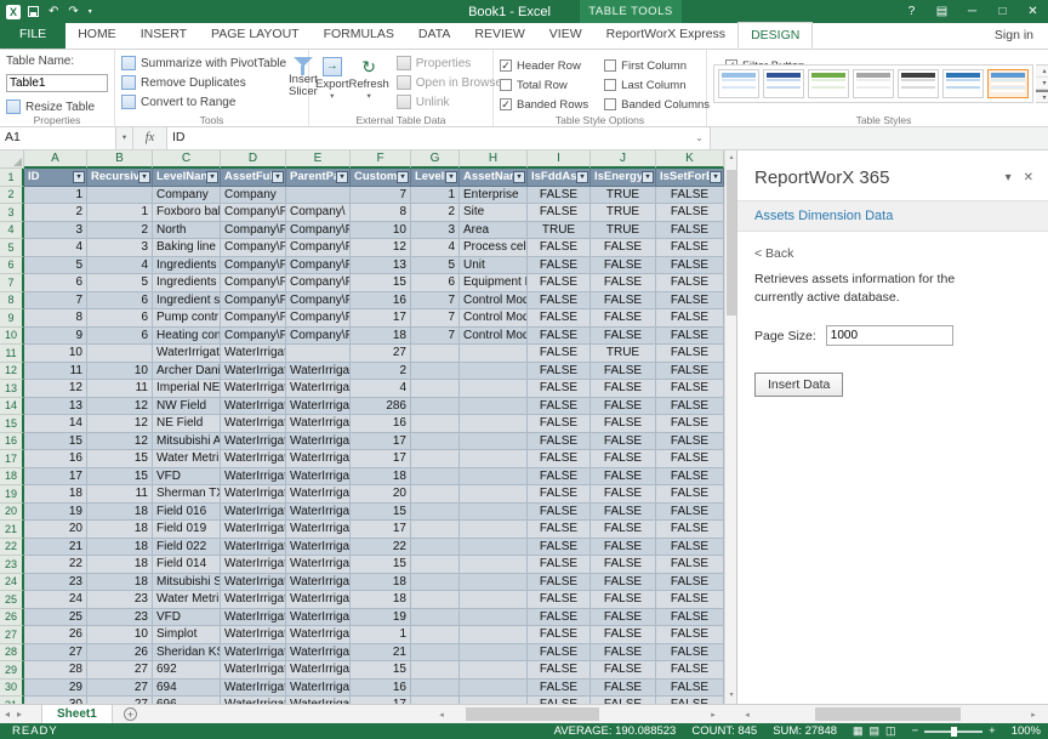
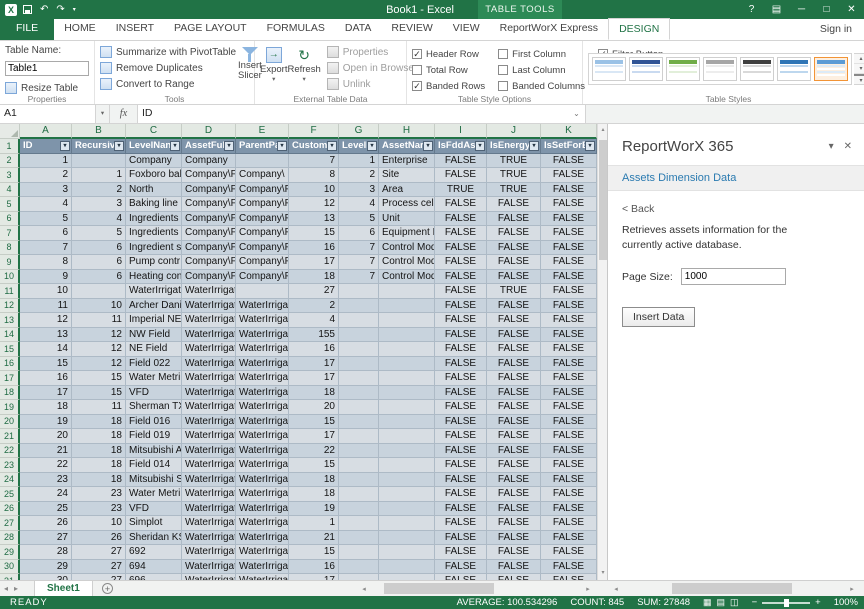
  X
  ↶
  ↷
  Book1 - Excel
  TABLE TOOLS
  ?
  ▤
  ─
  □
  ✕
  FILE
  HOME
  INSERT
  PAGE LAYOUT
  FORMULAS
  DATA
  REVIEW
  VIEW
  ReportWorX Express
  DESIGN
  Sign in
  Table Name:
  Table1
  Resize Table
  Properties
  Summarize with PivotTable
  Remove Duplicates
  Convert to Range
  Insert Slicer
  Tools
  →
  Export
  ↻
  Refresh
  Properties
  Open in Brows
  Unlink
  External Table Data
  ✓
  Header Row
  Total Row
  ✓
  Banded Rows
  First Column
  Last Column
  Banded Columns
  Table Style Options
  Table Styles
  A1
  fx
  ID
  ⌄
  A
  B
  C
  D
  E
  F
  G
  H
  I
  J
  K
  1
  ID
  Recursiv
  LevelNan
  AssetFu
  ParentP
  Custom
  Level
  AssetNar
  IsFddAs
  IsEnergy
  IsSetFor
  2
  1
  Company
  Company
  7
  1
  Enterprise
  FALSE
  TRUE
  FALSE
  3
  2
  1
  Foxboro ba
  Company\F
  Company\
  8
  2
  Site
  FALSE
  TRUE
  FALSE
  4
  3
  2
  North
  Company\F
  Company\F
  10
  3
  Area
  TRUE
  TRUE
  FALSE
  5
  4
  3
  Baking line
  Company\F
  Company\F
  12
  4
  Process cel
  FALSE
  FALSE
  FALSE
  6
  5
  4
  Ingredients
  Company\F
  Company\F
  13
  5
  Unit
  FALSE
  FALSE
  FALSE
  7
  6
  5
  Ingredients
  Company\F
  Company\F
  15
  6
  Equipment
  FALSE
  FALSE
  FALSE
  8
  7
  6
  Ingredient s
  Company\F
  Company\F
  16
  7
  Control Mod
  FALSE
  FALSE
  FALSE
  9
  8
  6
  Pump contr
  Company\F
  Company\F
  17
  7
  Control Mod
  FALSE
  FALSE
  FALSE
  10
  9
  6
  Heating con
  Company\F
  Company\F
  18
  7
  Control Mod
  FALSE
  FALSE
  FALSE
  11
  10
  WaterIrrigat
  WaterIrriga
  27
  FALSE
  TRUE
  FALSE
  12
  11
  10
  Archer Dani
  WaterIrriga
  WaterIrriga
  2
  FALSE
  FALSE
  FALSE
  13
  12
  11
  Imperial NE
  WaterIrriga
  WaterIrriga
  4
  FALSE
  FALSE
  FALSE
  14
  13
  12
  NW Field
  WaterIrriga
  WaterIrriga
- 286
+ 155
  FALSE
  FALSE
  FALSE
  15
  14
  12
  NE Field
  WaterIrriga
  WaterIrriga
  16
  FALSE
  FALSE
  FALSE
  16
  15
  12
- Mitsubishi A
+ Field 022
  WaterIrriga
  WaterIrriga
  17
  FALSE
  FALSE
  FALSE
  17
  16
  15
  Water Metri
  WaterIrriga
  WaterIrriga
  17
  FALSE
  FALSE
  FALSE
  18
  17
  15
  VFD
  WaterIrriga
  WaterIrriga
  18
  FALSE
  FALSE
  FALSE
  19
  18
  11
  Sherman T
  WaterIrriga
  WaterIrriga
  20
  FALSE
  FALSE
  FALSE
  20
  19
  18
  Field 016
  WaterIrriga
  WaterIrriga
  15
  FALSE
  FALSE
  FALSE
  21
  20
  18
  Field 019
  WaterIrriga
  WaterIrriga
  17
  FALSE
  FALSE
  FALSE
  22
  21
  18
- Field 022
+ Mitsubishi A
  WaterIrriga
  WaterIrriga
  22
  FALSE
  FALSE
  FALSE
  23
  22
  18
  Field 014
  WaterIrriga
  WaterIrriga
  15
  FALSE
  FALSE
  FALSE
  24
  23
  18
  Mitsubishi S
  WaterIrriga
  WaterIrriga
  18
  FALSE
  FALSE
  FALSE
  25
  24
  23
  Water Metri
  WaterIrriga
  WaterIrriga
  18
  FALSE
  FALSE
  FALSE
  26
  25
  23
  VFD
  WaterIrriga
  WaterIrriga
  19
  FALSE
  FALSE
  FALSE
  27
  26
  10
  Simplot
  WaterIrriga
  WaterIrriga
  1
  FALSE
  FALSE
  FALSE
  28
  27
  26
  Sheridan K
  WaterIrriga
  WaterIrriga
  21
  FALSE
  FALSE
  FALSE
  29
  28
  27
  692
  WaterIrriga
  WaterIrriga
  15
  FALSE
  FALSE
  FALSE
  30
  29
  27
  694
  WaterIrriga
  WaterIrriga
  16
  FALSE
  FALSE
  FALSE
  ReportWorX 365
  ▾
  ✕
  Assets Dimension Data
  < Back
  Retrieves assets information for the currently active database.
  Page Size:
  1000
  Insert Data
  ◂
  ▸
  Sheet1
  +
  READY
- AVERAGE: 190.088523
+ AVERAGE: 100.534296
  COUNT: 845
  SUM: 27848
  ▦
  ▤
  ◫
  −
  +
  100%
